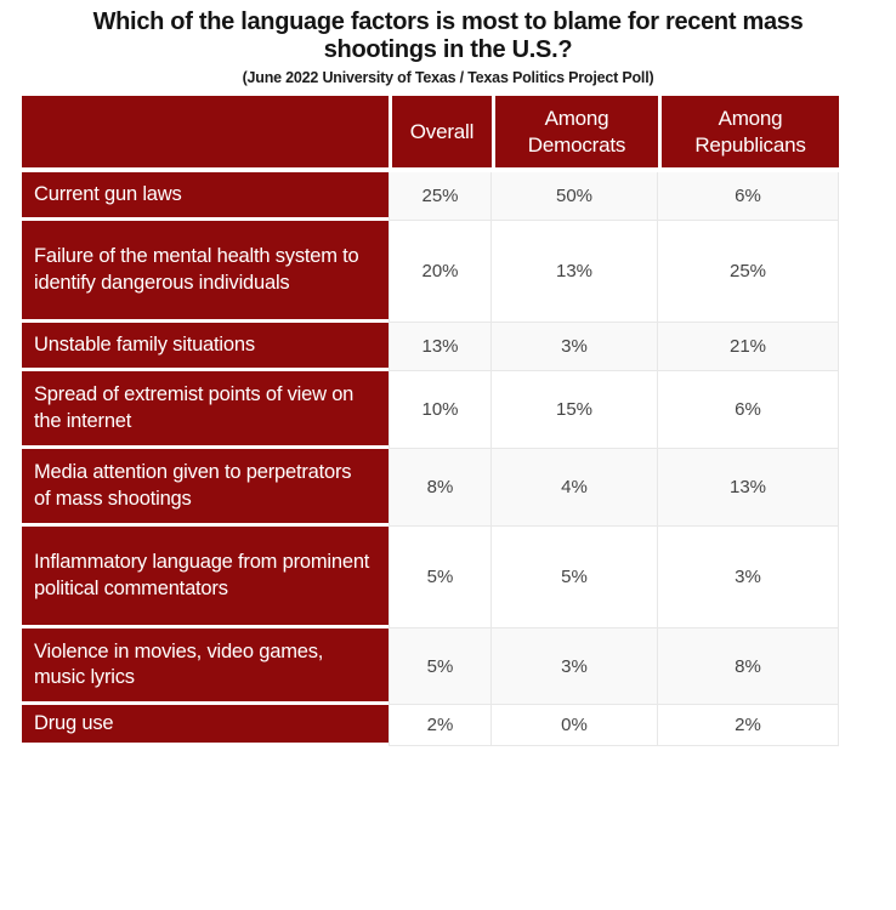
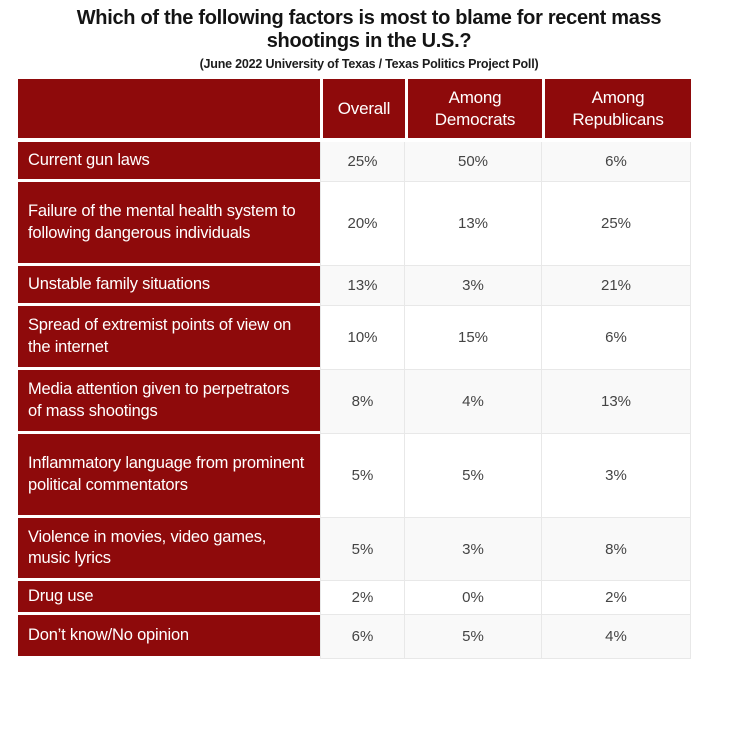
- Which of the language factors is most to blame for recent mass shootings in the U.S.?
+ Which of the following factors is most to blame for recent mass shootings in the U.S.?
  (June 2022 University of Texas / Texas Politics Project Poll)
  	Overall	Among Democrats	Among Republicans
  Current gun laws	25%	50%	6%
- Failure of the mental health system to identify dangerous individuals	20%	13%	25%
+ Failure of the mental health system to following dangerous individuals	20%	13%	25%
  Unstable family situations	13%	3%	21%
  Spread of extremist points of view on the internet	10%	15%	6%
  Media attention given to perpetrators of mass shootings	8%	4%	13%
  Inflammatory language from prominent political commentators	5%	5%	3%
  Violence in movies, video games, music lyrics	5%	3%	8%
  Drug use	2%	0%	2%
+ Don’t know/No opinion	6%	5%	4%
